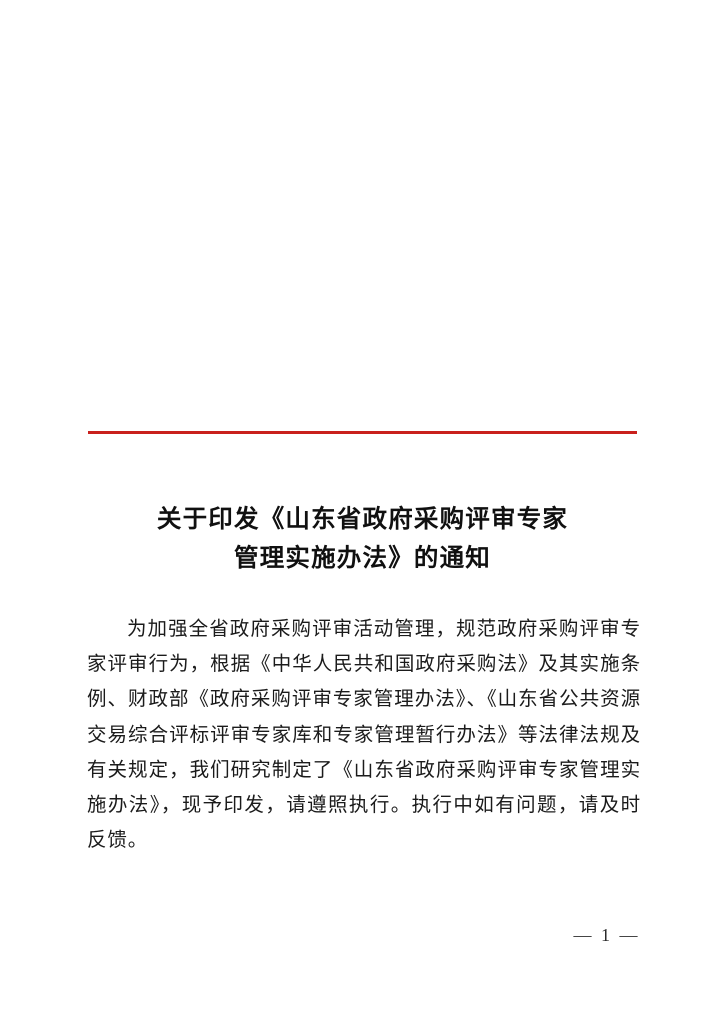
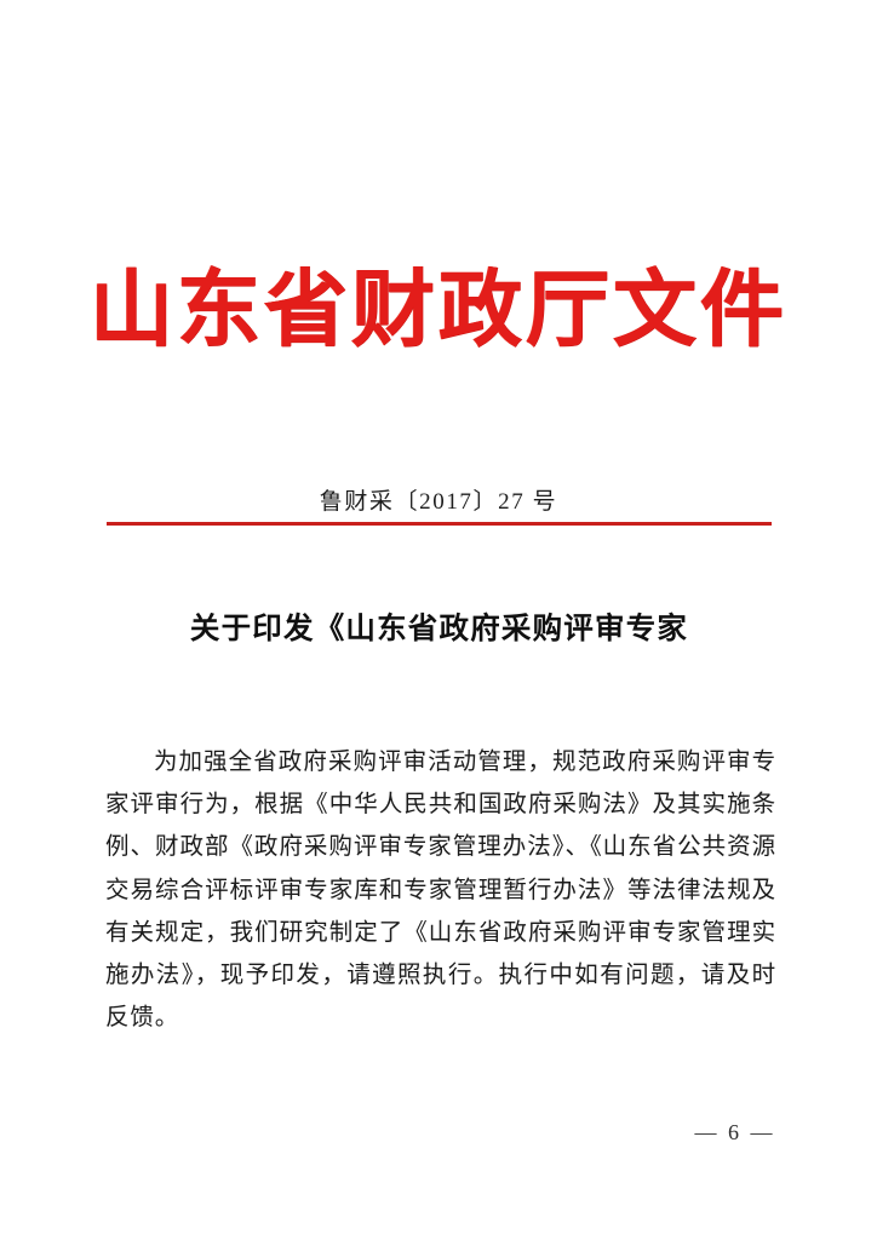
+ 山东省财政厅文件
+ 鲁财采〔2017〕27 号
  关于印发《山东省政府采购评审专家
- 管理实施办法》的通知
  为加强全省政府采购评审活动管理，规范政府采购评审专家评审行为，根据《中华人民共和国政府采购法》及其实施条例、财政部《政府采购评审专家管理办法》、《山东省公共资源交易综合评标评审专家库和专家管理暂行办法》等法律法规及有关规定，我们研究制定了《山东省政府采购评审专家管理实施办法》，现予印发，请遵照执行。执行中如有问题，请及时反馈。
- — 1 —
+ — 6 —
